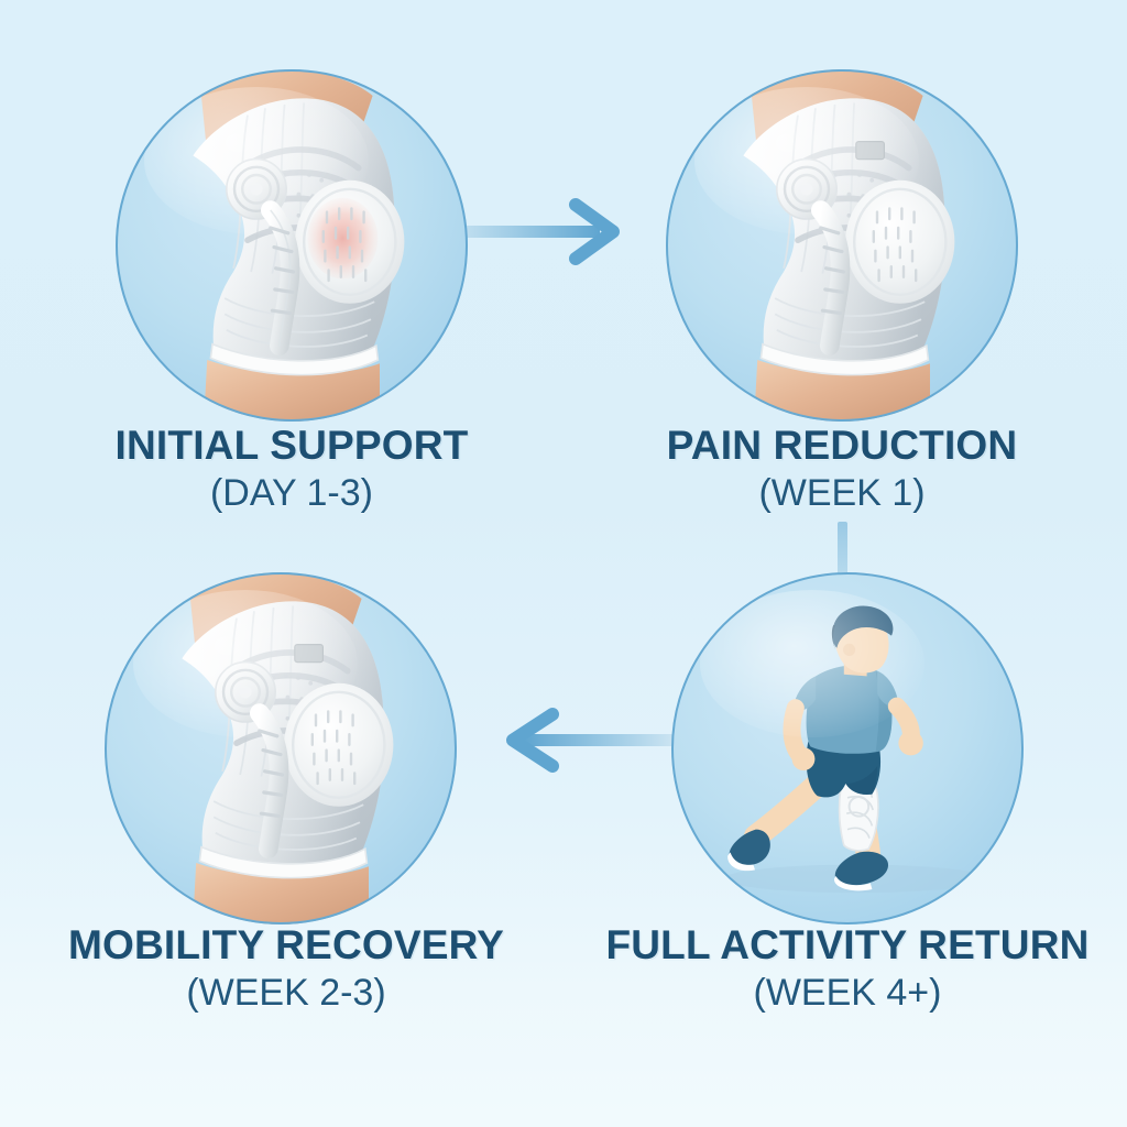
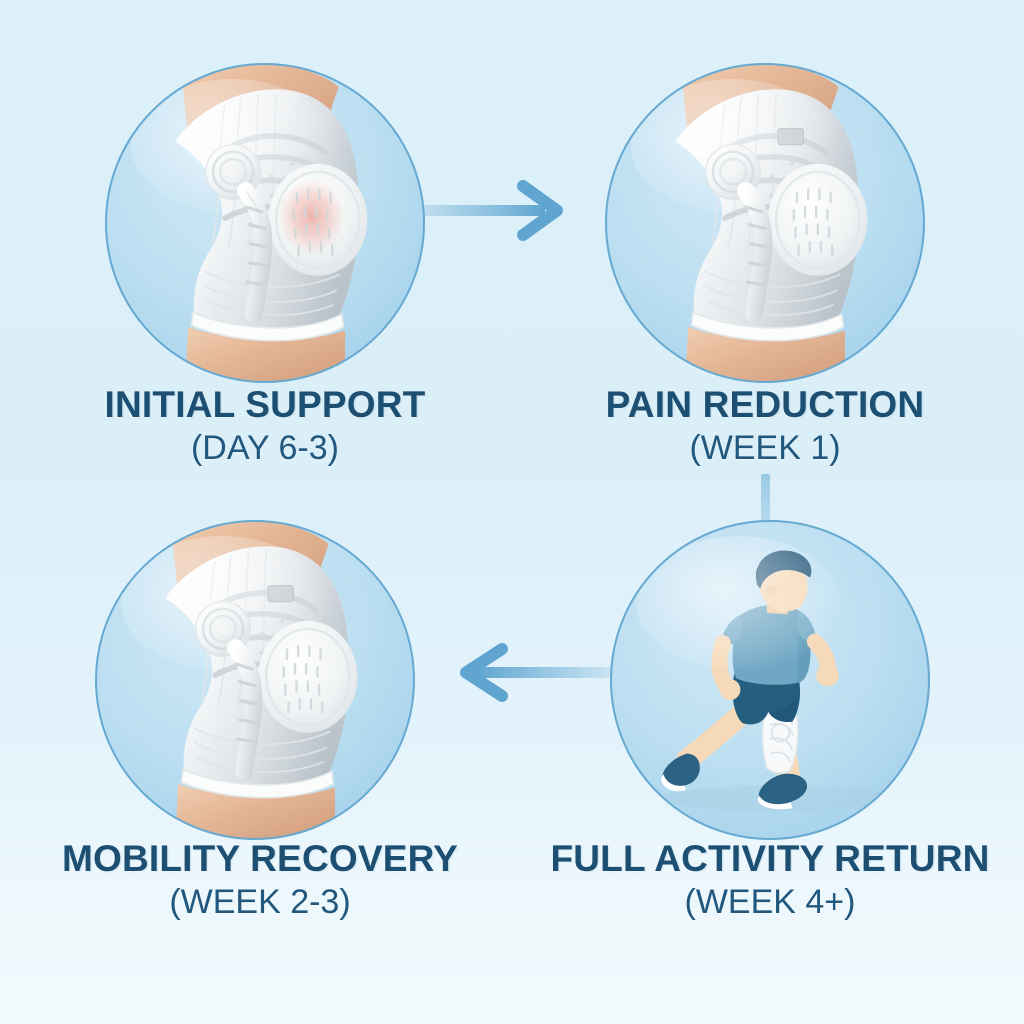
  INITIAL SUPPORT
- (DAY 1-3)
+ (DAY 6-3)
  PAIN REDUCTION
  (WEEK 1)
  MOBILITY RECOVERY
  (WEEK 2-3)
  FULL ACTIVITY RETURN
  (WEEK 4+)
